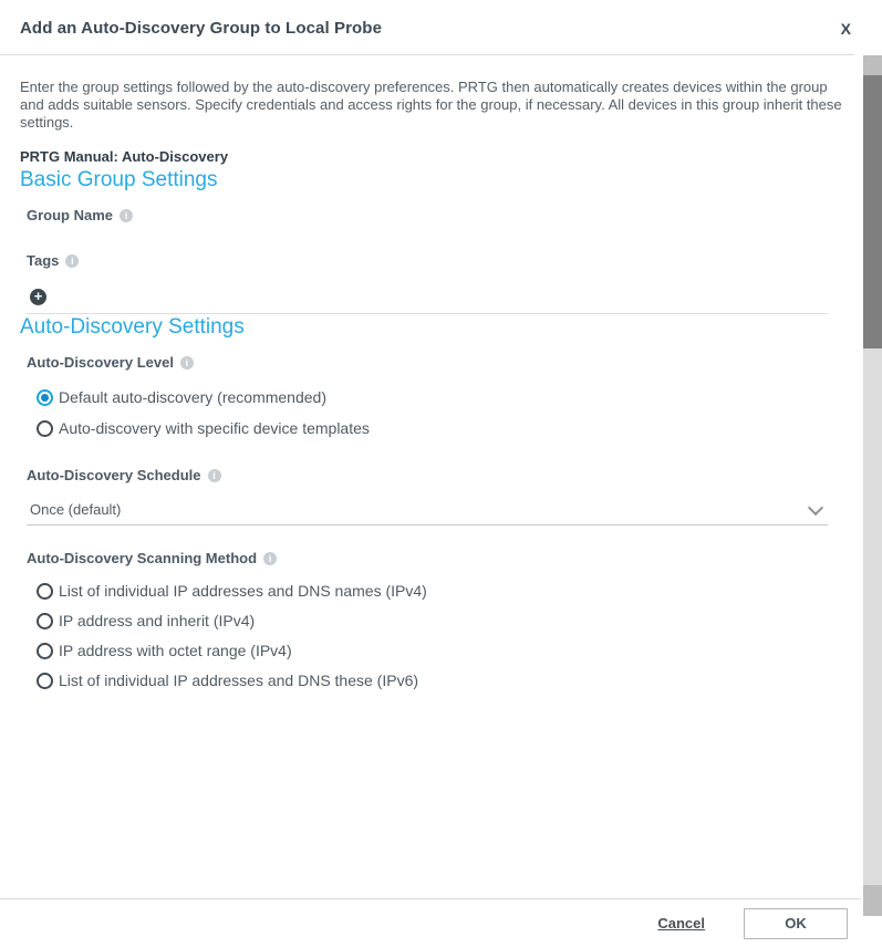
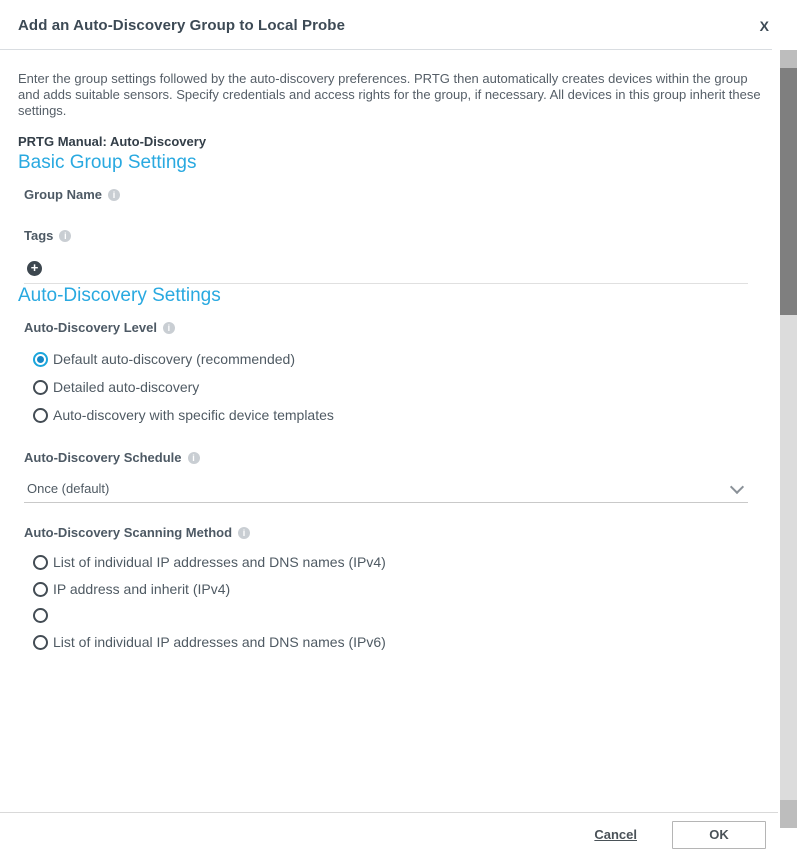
  Add an Auto-Discovery Group to Local Probe
  X
  Enter the group settings followed by the auto-discovery preferences. PRTG then automatically creates devices within the group and adds suitable sensors. Specify credentials and access rights for the group, if necessary. All devices in this group inherit these settings.
  PRTG Manual: Auto-Discovery
  Basic Group Settings
  Group Name
  i
  Tags
  i
  +
  Auto-Discovery Settings
  Auto-Discovery Level
  i
  Default auto-discovery (recommended)
+ Detailed auto-discovery
  Auto-discovery with specific device templates
  Auto-Discovery Schedule
  i
  Once (default)
  Auto-Discovery Scanning Method
  i
  List of individual IP addresses and DNS names (IPv4)
  IP address and inherit (IPv4)
- IP address with octet range (IPv4)
- List of individual IP addresses and DNS these (IPv6)
+ List of individual IP addresses and DNS names (IPv6)
  Cancel
  OK
